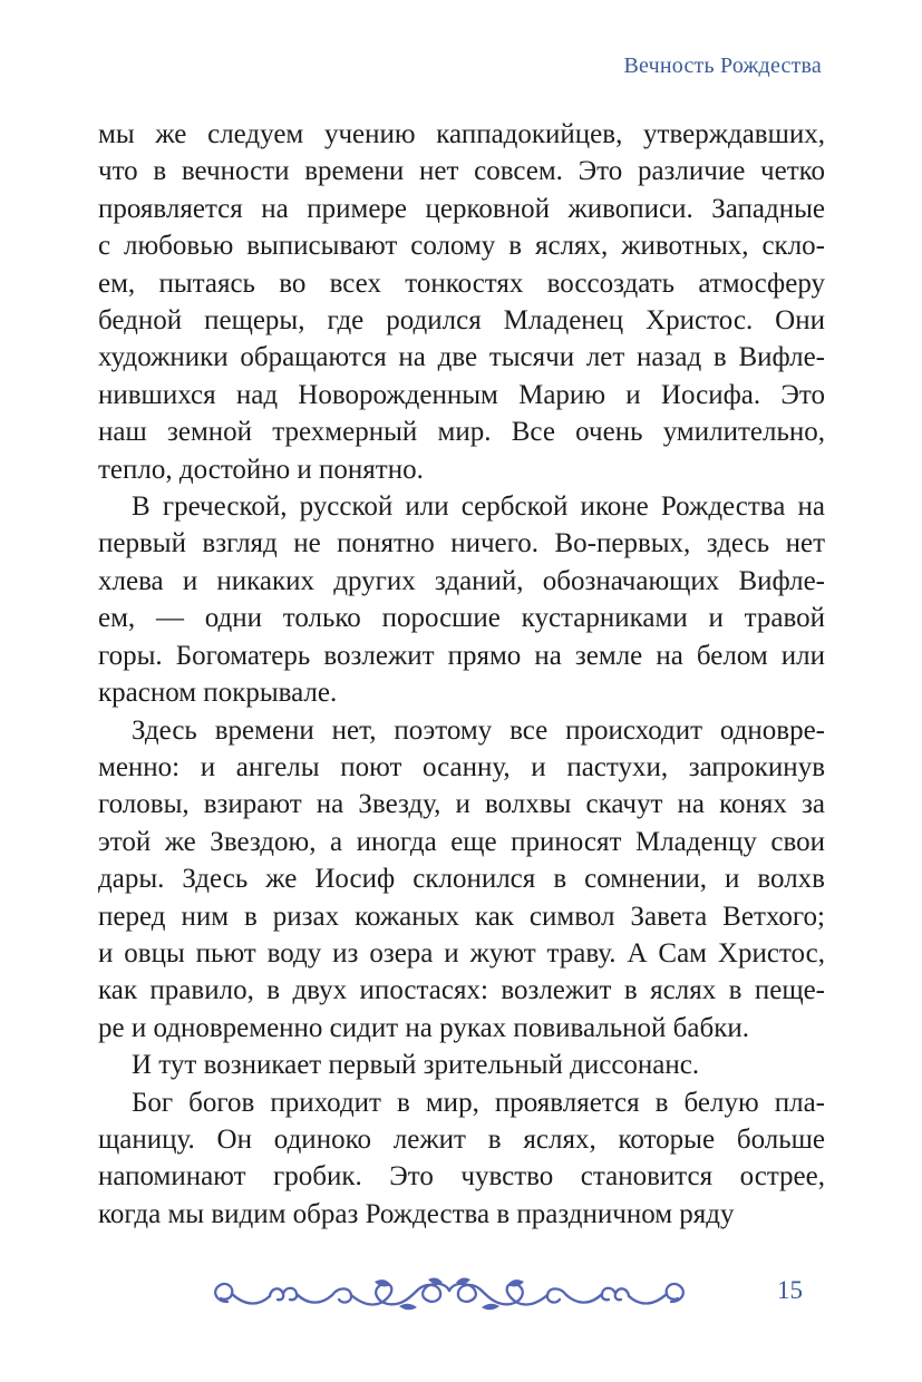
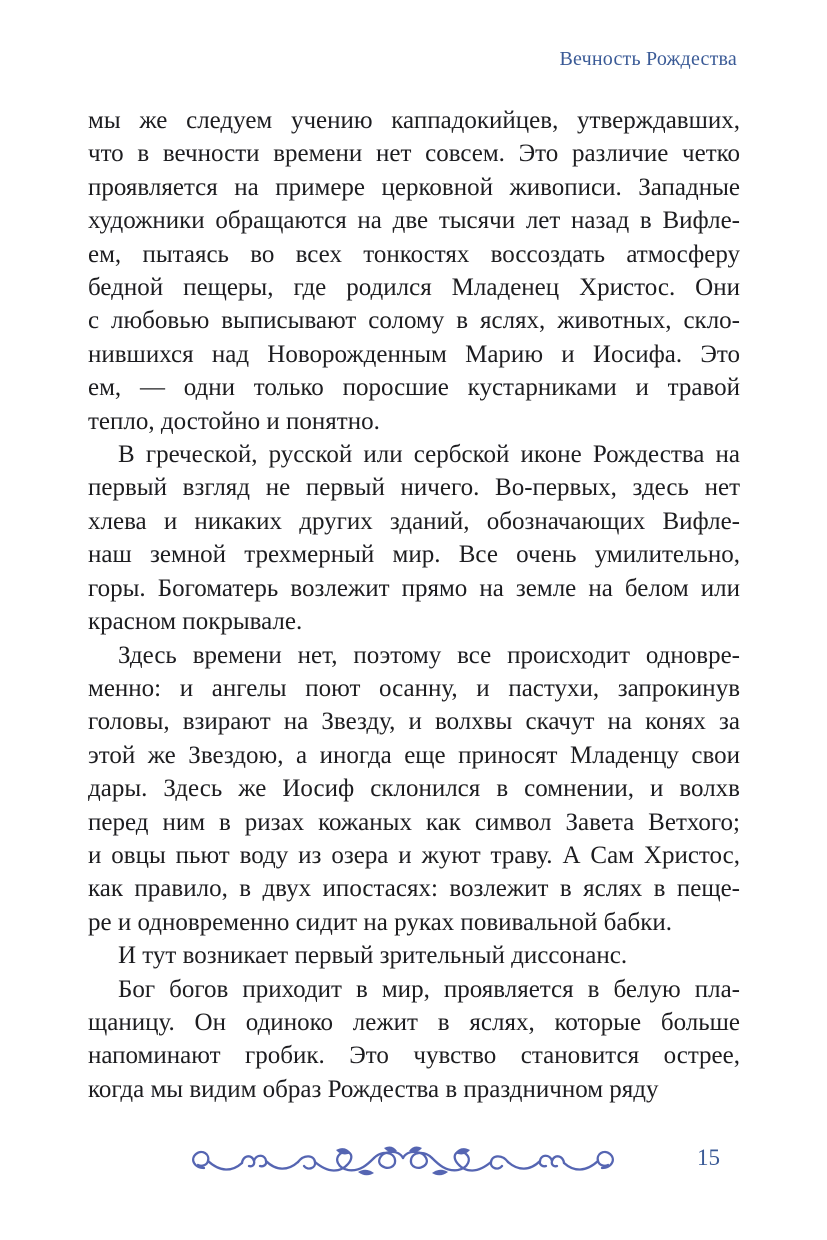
  Вечность Рождества
  мы же следуем учению каппадокийцев, утверждавших,
  что в вечности времени нет совсем. Это различие четко
  проявляется на примере церковной живописи. Западные
- с любовью выписывают солому в яслях, животных, скло-
+ художники обращаются на две тысячи лет назад в Вифле-
  ем, пытаясь во всех тонкостях воссоздать атмосферу
  бедной пещеры, где родился Младенец Христос. Они
- художники обращаются на две тысячи лет назад в Вифле-
+ с любовью выписывают солому в яслях, животных, скло-
  нившихся над Новорожденным Марию и Иосифа. Это
- наш земной трехмерный мир. Все очень умилительно,
+ ем, — одни только поросшие кустарниками и травой
  тепло, достойно и понятно.
  В греческой, русской или сербской иконе Рождества на
- первый взгляд не понятно ничего. Во-первых, здесь нет
+ первый взгляд не первый ничего. Во-первых, здесь нет
  хлева и никаких других зданий, обозначающих Вифле-
- ем, — одни только поросшие кустарниками и травой
+ наш земной трехмерный мир. Все очень умилительно,
  горы. Богоматерь возлежит прямо на земле на белом или
  красном покрывале.
  Здесь времени нет, поэтому все происходит одновре-
  менно: и ангелы поют осанну, и пастухи, запрокинув
  головы, взирают на Звезду, и волхвы скачут на конях за
  этой же Звездою, а иногда еще приносят Младенцу свои
  дары. Здесь же Иосиф склонился в сомнении, и волхв
  перед ним в ризах кожаных как символ Завета Ветхого;
  и овцы пьют воду из озера и жуют траву. А Сам Христос,
  как правило, в двух ипостасях: возлежит в яслях в пеще-
  ре и одновременно сидит на руках повивальной бабки.
  И тут возникает первый зрительный диссонанс.
  Бог богов приходит в мир, проявляется в белую пла-
  щаницу. Он одиноко лежит в яслях, которые больше
  напоминают гробик. Это чувство становится острее,
  когда мы видим образ Рождества в праздничном ряду
  15
